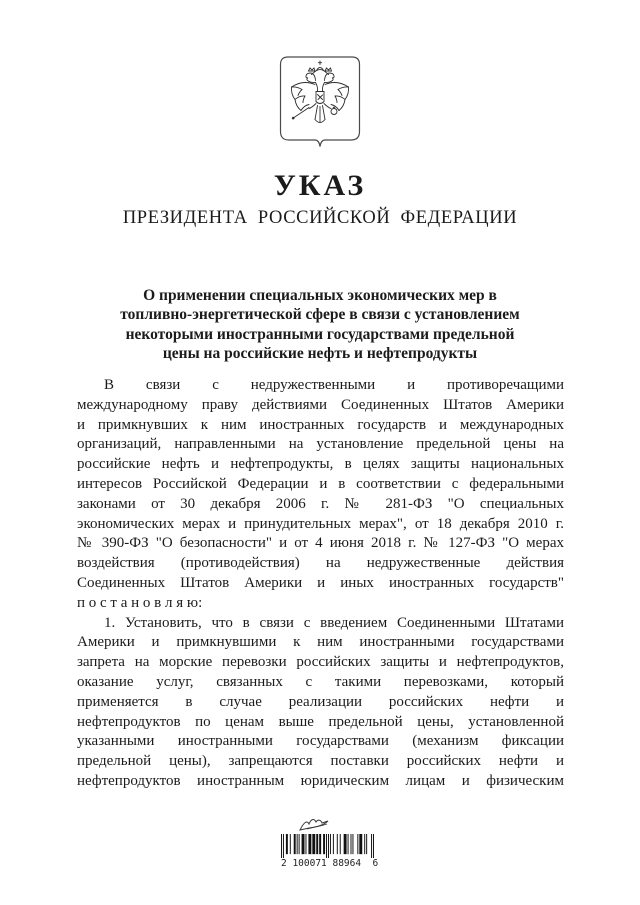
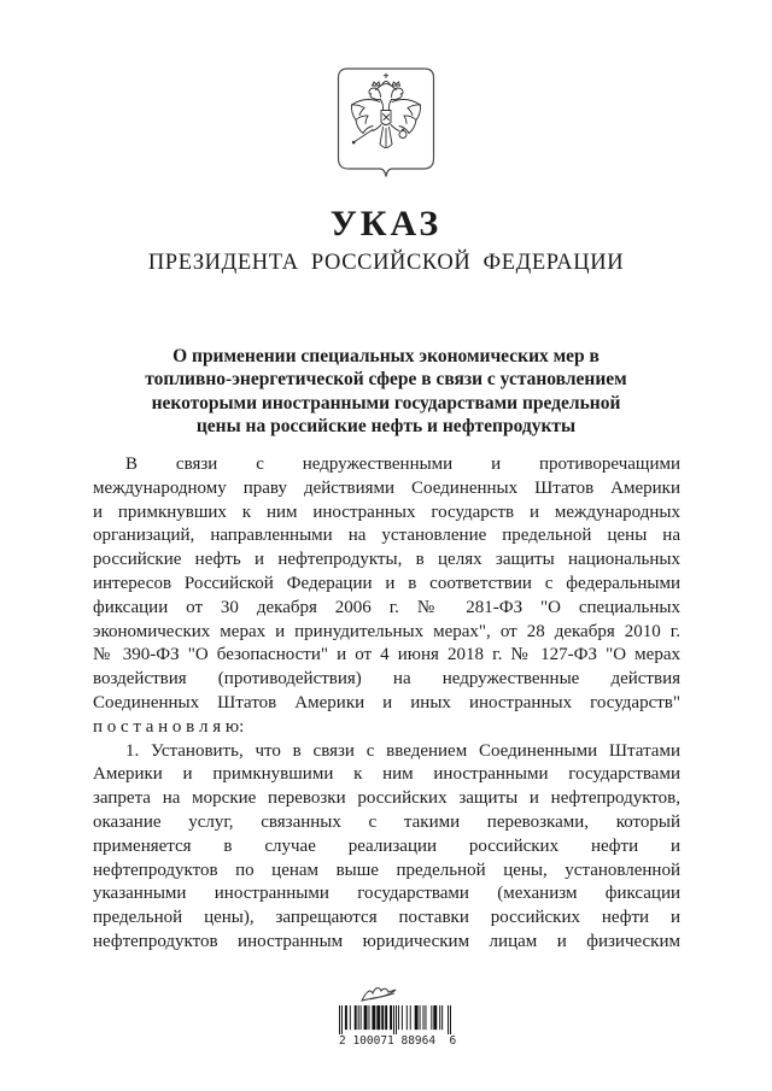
  УКАЗ
  ПРЕЗИДЕНТА РОССИЙСКОЙ ФЕДЕРАЦИИ
  О применении специальных экономических мер в
  топливно-энергетической сфере в связи с установлением
  некоторыми иностранными государствами предельной
  цены на российские нефть и нефтепродукты
  В связи с недружественными и противоречащими
  международному праву действиями Соединенных Штатов Америки
  и примкнувших к ним иностранных государств и международных
  организаций, направленными на установление предельной цены на
  российские нефть и нефтепродукты, в целях защиты национальных
  интересов Российской Федерации и в соответствии с федеральными
- законами от 30 декабря 2006 г. № 281-ФЗ "О специальных
+ фиксации от 30 декабря 2006 г. № 281-ФЗ "О специальных
- экономических мерах и принудительных мерах", от 18 декабря 2010 г.
+ экономических мерах и принудительных мерах", от 28 декабря 2010 г.
  № 390-ФЗ "О безопасности" и от 4 июня 2018 г. № 127-ФЗ "О мерах
  воздействия (противодействия) на недружественные действия
  Соединенных Штатов Америки и иных иностранных государств"
  п о с т а н о в л я ю:
  1. Установить, что в связи с введением Соединенными Штатами
  Америки и примкнувшими к ним иностранными государствами
  запрета на морские перевозки российских защиты и нефтепродуктов,
  оказание услуг, связанных с такими перевозками, который
  применяется в случае реализации российских нефти и
  нефтепродуктов по ценам выше предельной цены, установленной
  указанными иностранными государствами (механизм фиксации
  предельной цены), запрещаются поставки российских нефти и
  нефтепродуктов иностранным юридическим лицам и физическим
  2 100071 88964 6
